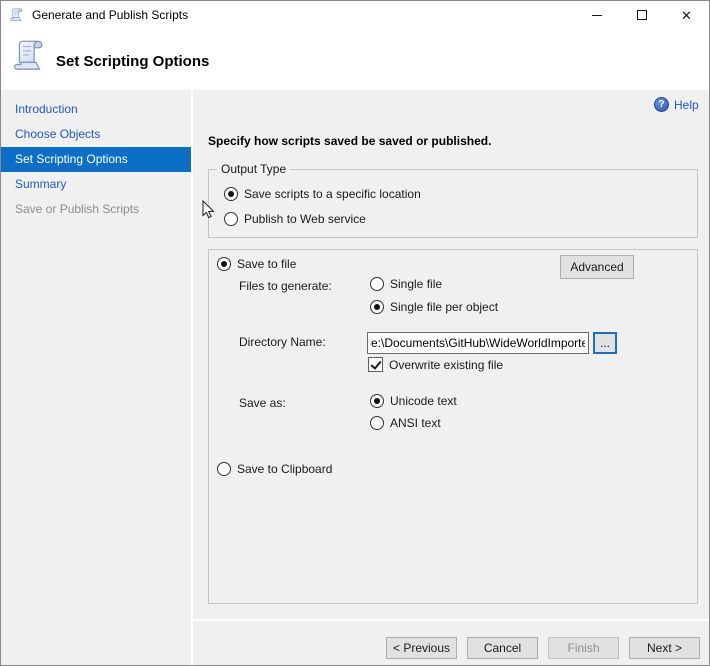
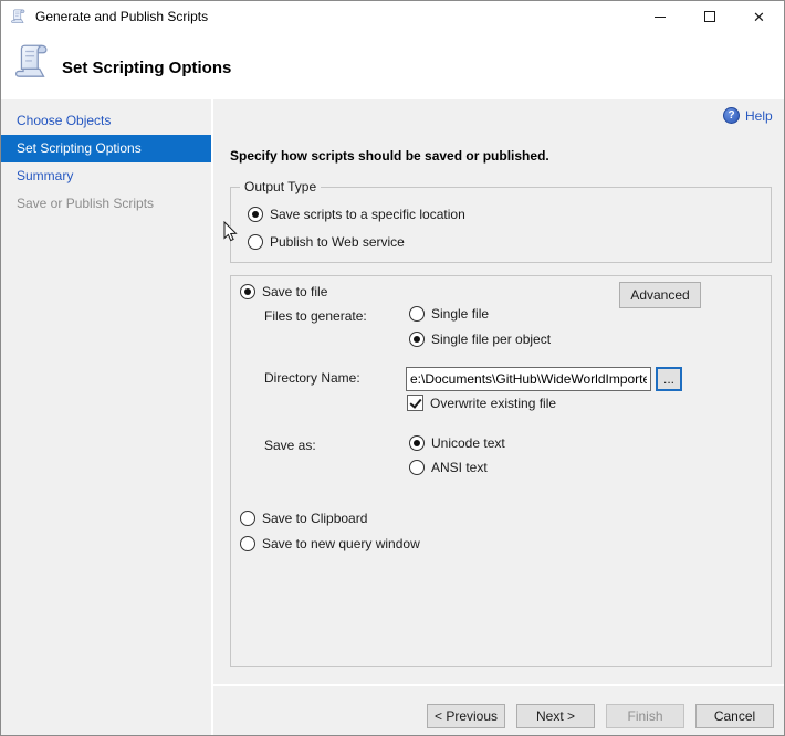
  Generate and Publish Scripts
  ✕
  Set Scripting Options
- Introduction
  Choose Objects
  Set Scripting Options
  Summary
  Save or Publish Scripts
  ?
  Help
- Specify how scripts saved be saved or published.
+ Specify how scripts should be saved or published.
  Output Type
  Save scripts to a specific location
  Publish to Web service
  Save to file
  Advanced
  Files to generate:
  Single file
  Single file per object
  Directory Name:
  e:\Documents\GitHub\WideWorldImporte
  ...
  Overwrite existing file
  Save as:
  Unicode text
  ANSI text
  Save to Clipboard
+ Save to new query window
  < Previous
- Cancel
+ Next >
  Finish
- Next >
+ Cancel
